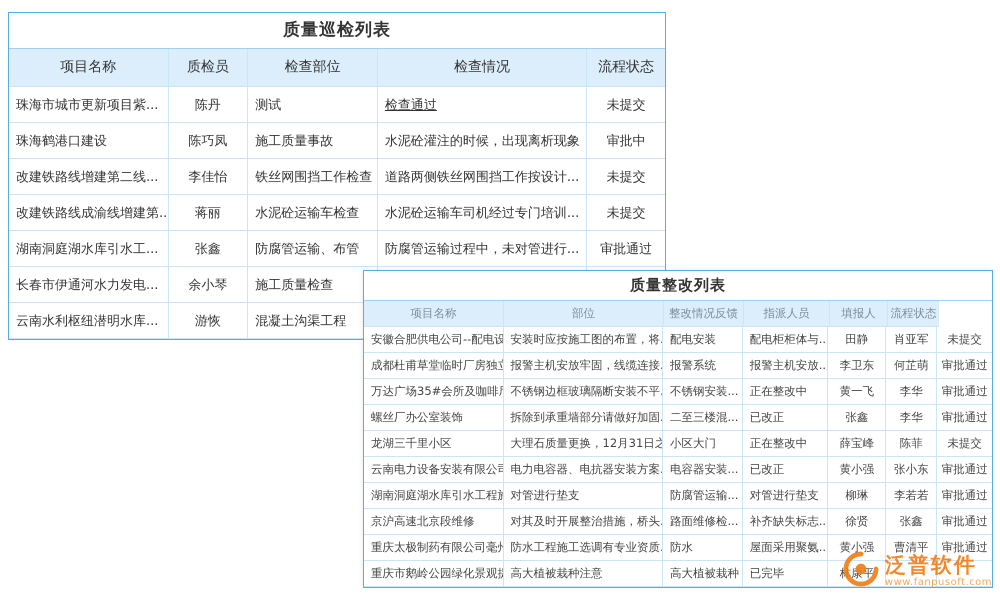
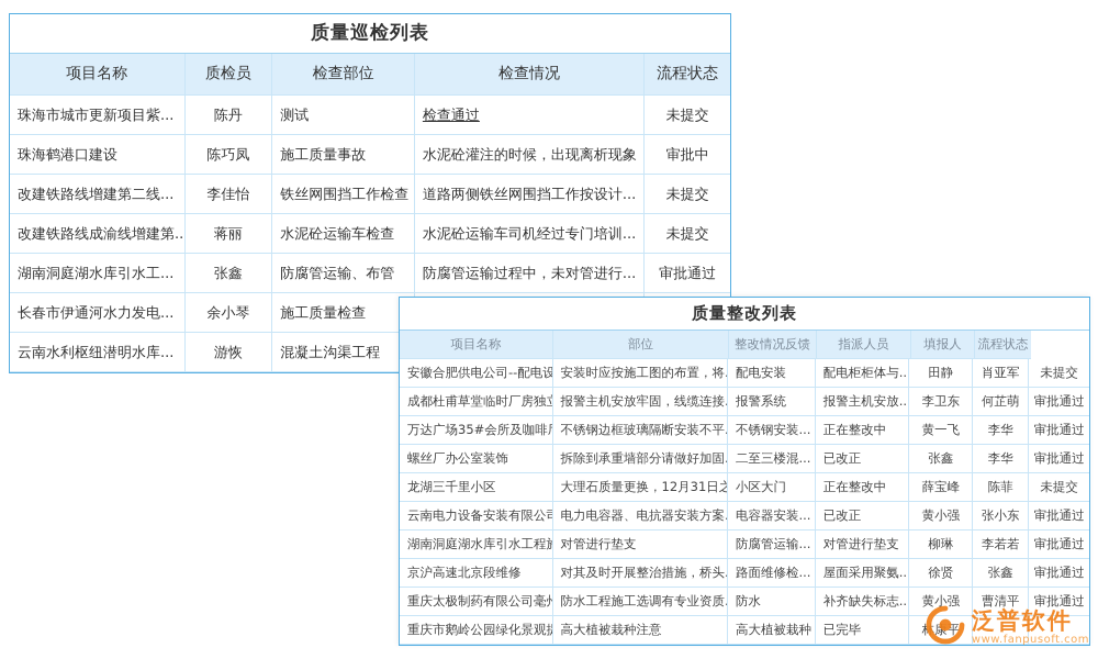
  质量巡检列表
  项目名称
  质检员
  检查部位
  检查情况
  流程状态
  珠海市城市更新项目紫...
  陈丹
  测试
  检查通过
  未提交
  珠海鹤港口建设
  陈巧凤
  施工质量事故
  水泥砼灌注的时候，出现离析现象
  审批中
  改建铁路线增建第二线...
  李佳怡
  铁丝网围挡工作检查
  道路两侧铁丝网围挡工作按设计...
  未提交
  改建铁路线成渝线增建第..
  蒋丽
  水泥砼运输车检查
  水泥砼运输车司机经过专门培训...
  未提交
  湖南洞庭湖水库引水工...
  张鑫
  防腐管运输、布管
  防腐管运输过程中，未对管进行...
  审批通过
  长春市伊通河水力发电...
  余小琴
  施工质量检查
  云南水利枢纽潜明水库...
  游恢
  混凝土沟渠工程
  质量整改列表
  项目名称
  部位
  整改情况反馈
  指派人员
  填报人
  流程状态
  安徽合肥供电公司--配电设
  安装时应按施工图的布置，将.
  配电安装
  配电柜柜体与...
  田静
  肖亚军
  未提交
  成都杜甫草堂临时厂房独立
  报警主机安放牢固，线缆连接.
  报警系统
  报警主机安放...
  李卫东
  何芷萌
  审批通过
  万达广场35#会所及咖啡
  不锈钢边框玻璃隔断安装不平.
  不锈钢安装...
  正在整改中
  黄一飞
  李华
  审批通过
  螺丝厂办公室装饰
  拆除到承重墙部分请做好加固.
  二至三楼混...
  已改正
  张鑫
  李华
  审批通过
  龙湖三千里小区
  大理石质量更换，12月31日之
  小区大门
  正在整改中
  薛宝峰
  陈菲
  未提交
  云南电力设备安装有限公司
  电力电容器、电抗器安装方案.
  电容器安装...
  已改正
  黄小强
  张小东
  审批通过
  湖南洞庭湖水库引水工程施
  对管进行垫支
  防腐管运输...
  对管进行垫支
  柳琳
  李若若
  审批通过
  京沪高速北京段维修
  对其及时开展整治措施，桥头.
  路面维修检...
- 补齐缺失标志...
+ 屋面采用聚氨...
  徐贤
  张鑫
  审批通过
  重庆太极制药有限公司毫州
  防水工程施工选调有专业资质.
  防水
- 屋面采用聚氨...
+ 补齐缺失标志...
  黄小强
  曹清平
  审批通过
  重庆市鹅岭公园绿化景观提
  高大植被栽种注意
  高大植被栽种
  已完毕
  泛普软件
  www.fanpusoft.com
